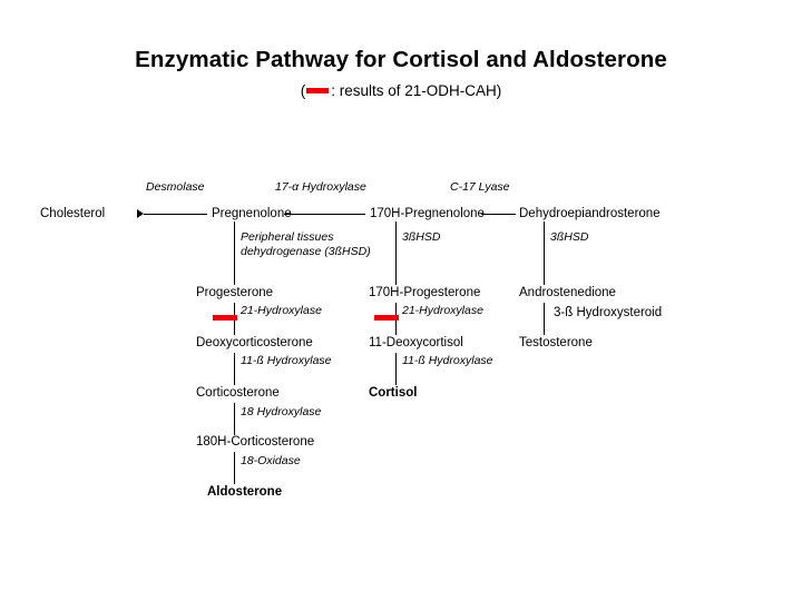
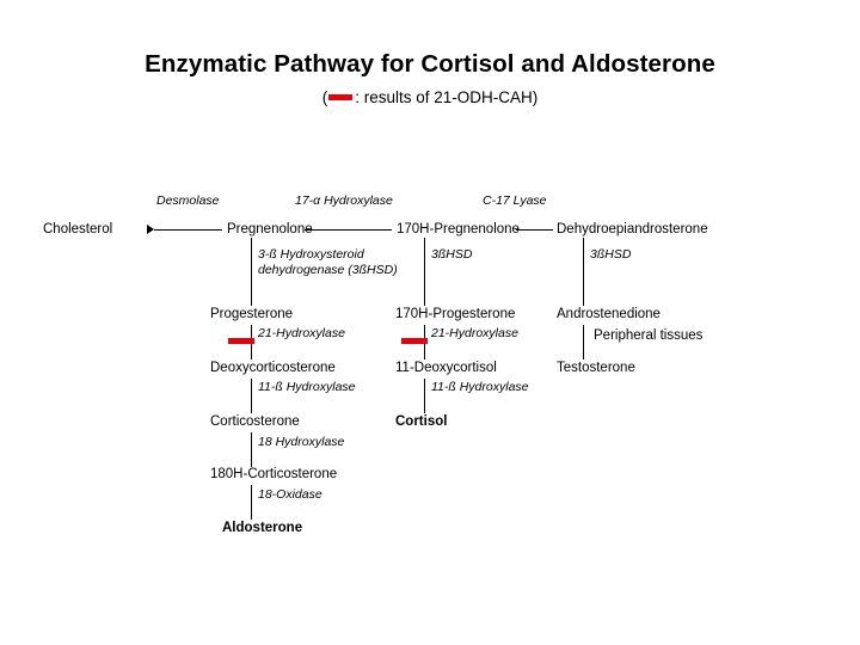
  Enzymatic Pathway for Cortisol and Aldosterone
  (
  : results of 21-ODH-CAH)
  Desmolase
  17-α Hydroxylase
  C-17 Lyase
  Cholesterol
  Pregnenolone
  170H-Pregnenolone
  Dehydroepiandrosterone
- Peripheral tissues
+ 3-ß Hydroxysteroid
  dehydrogenase (3ßHSD)
  3ßHSD
  3ßHSD
  Progesterone
  170H-Progesterone
  Androstenedione
  21-Hydroxylase
  21-Hydroxylase
- 3-ß Hydroxysteroid
+ Peripheral tissues
  Deoxycorticosterone
  11-Deoxycortisol
  Testosterone
  11-ß Hydroxylase
  11-ß Hydroxylase
  Corticosterone
  Cortisol
  18 Hydroxylase
  180H-Corticosterone
  18-Oxidase
  Aldosterone
